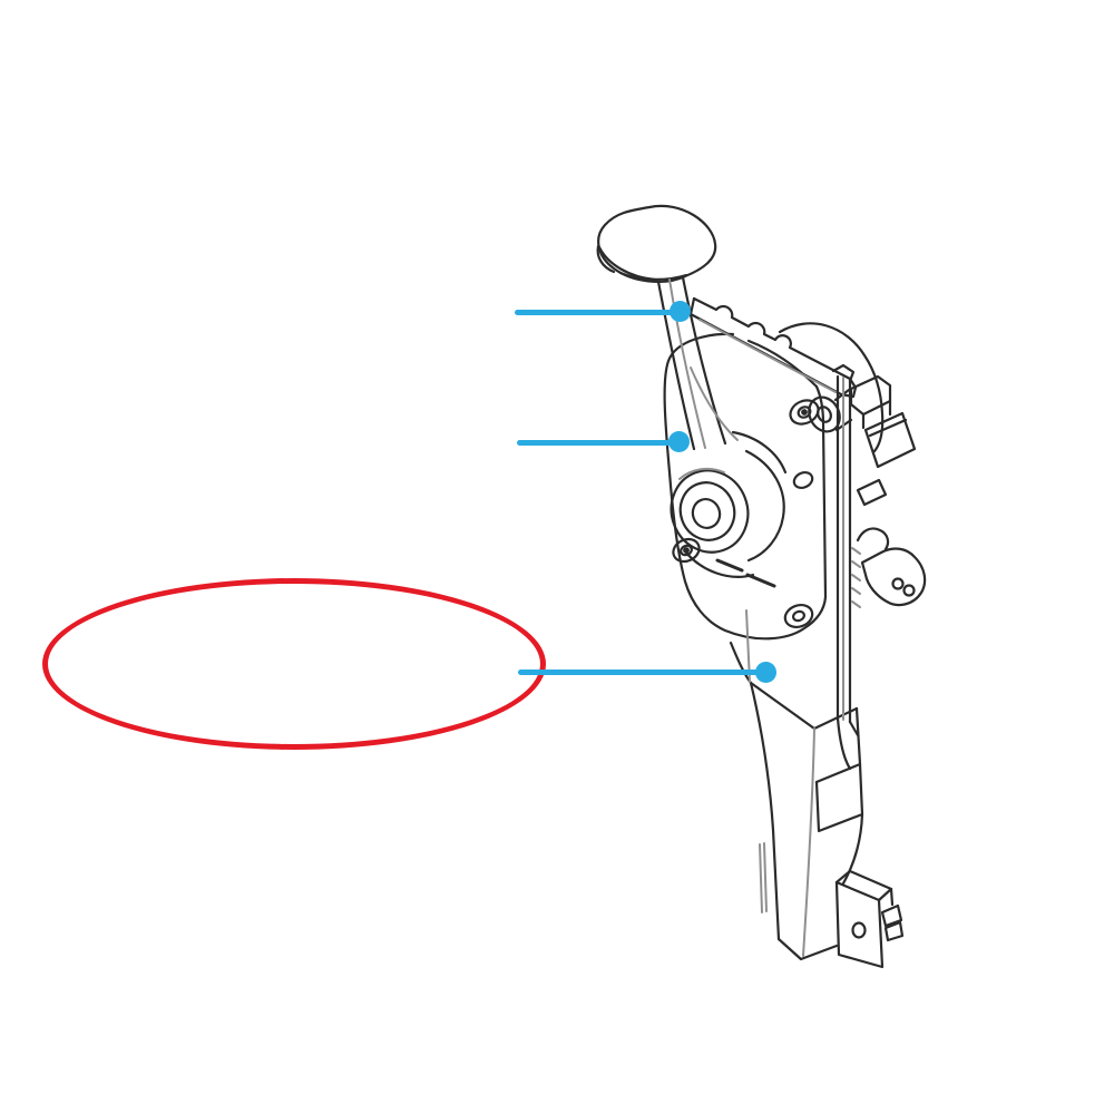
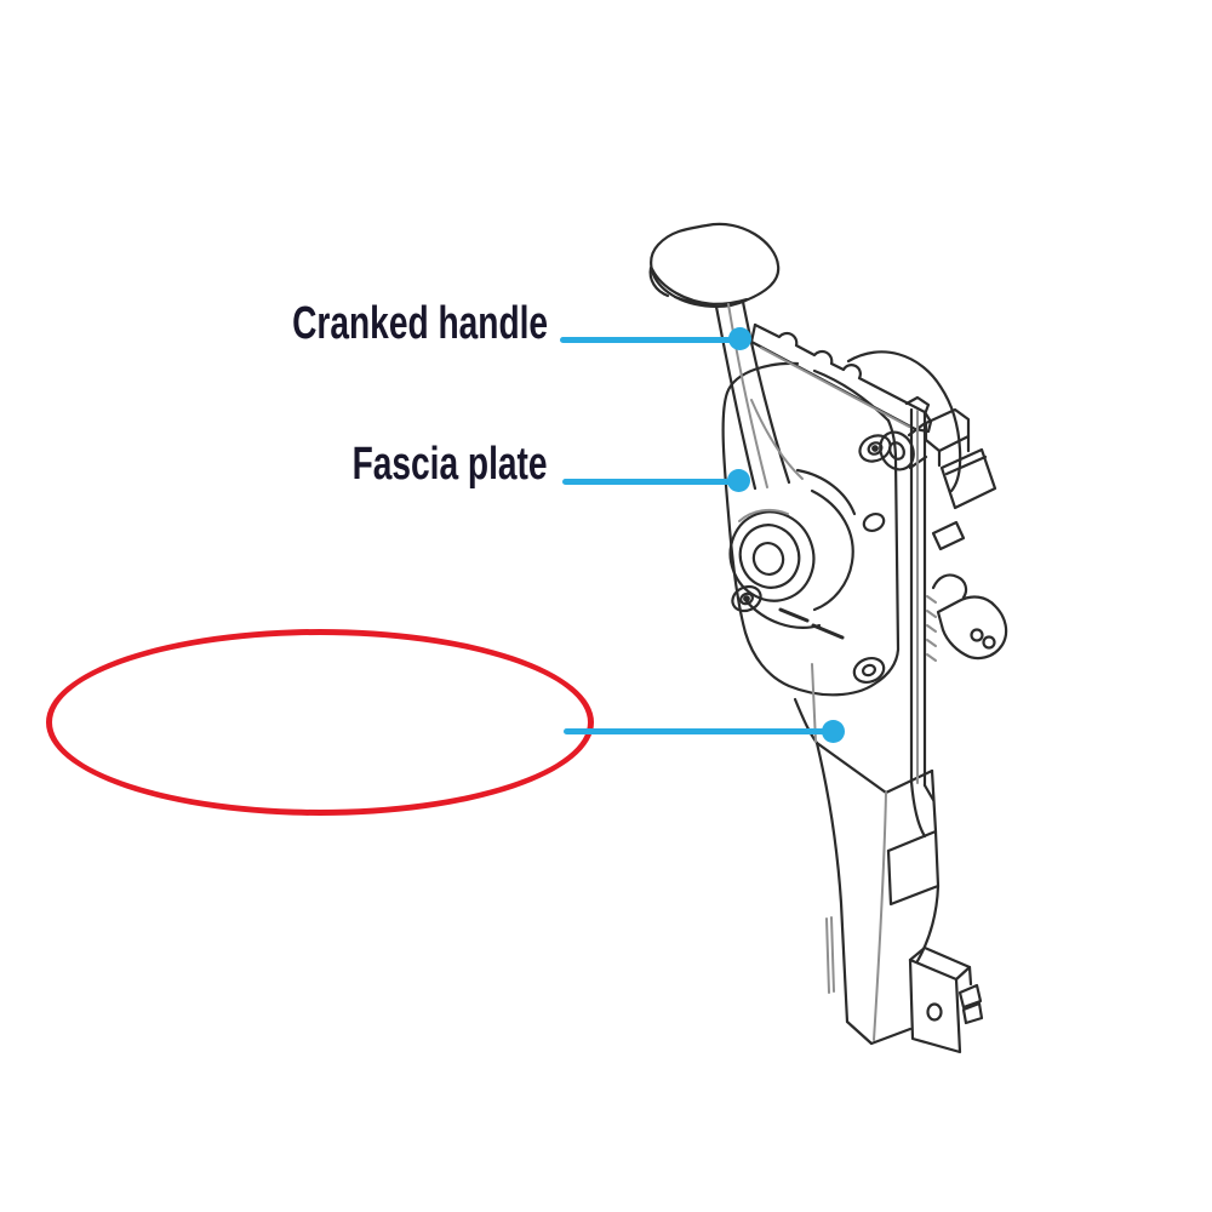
+ Cranked handle
+ Fascia plate
